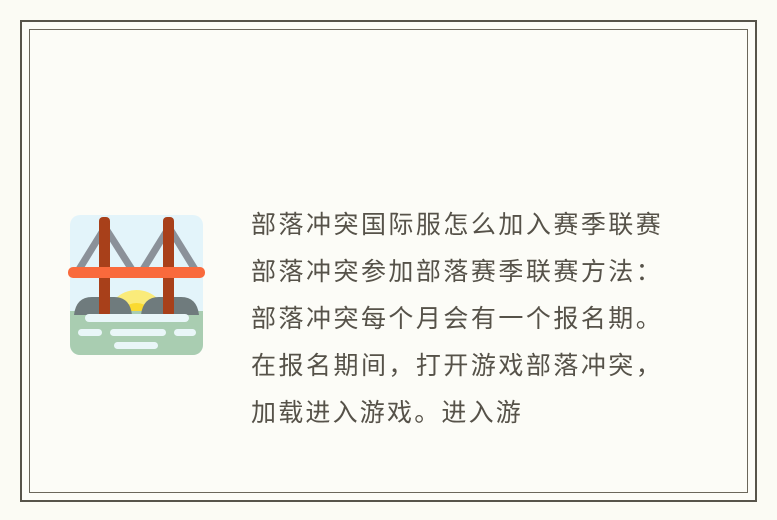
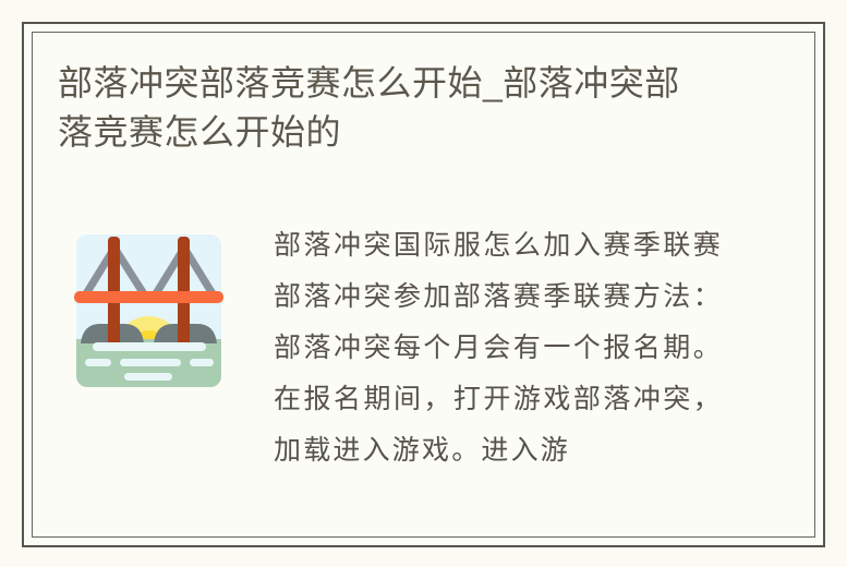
+ 部落冲突部落竞赛怎么开始_部落冲突部落竞赛怎么开始的
  部落冲突国际服怎么加入赛季联赛部落冲突参加部落赛季联赛方法：部落冲突每个月会有一个报名期。在报名期间，打开游戏部落冲突，加载进入游戏。进入游
